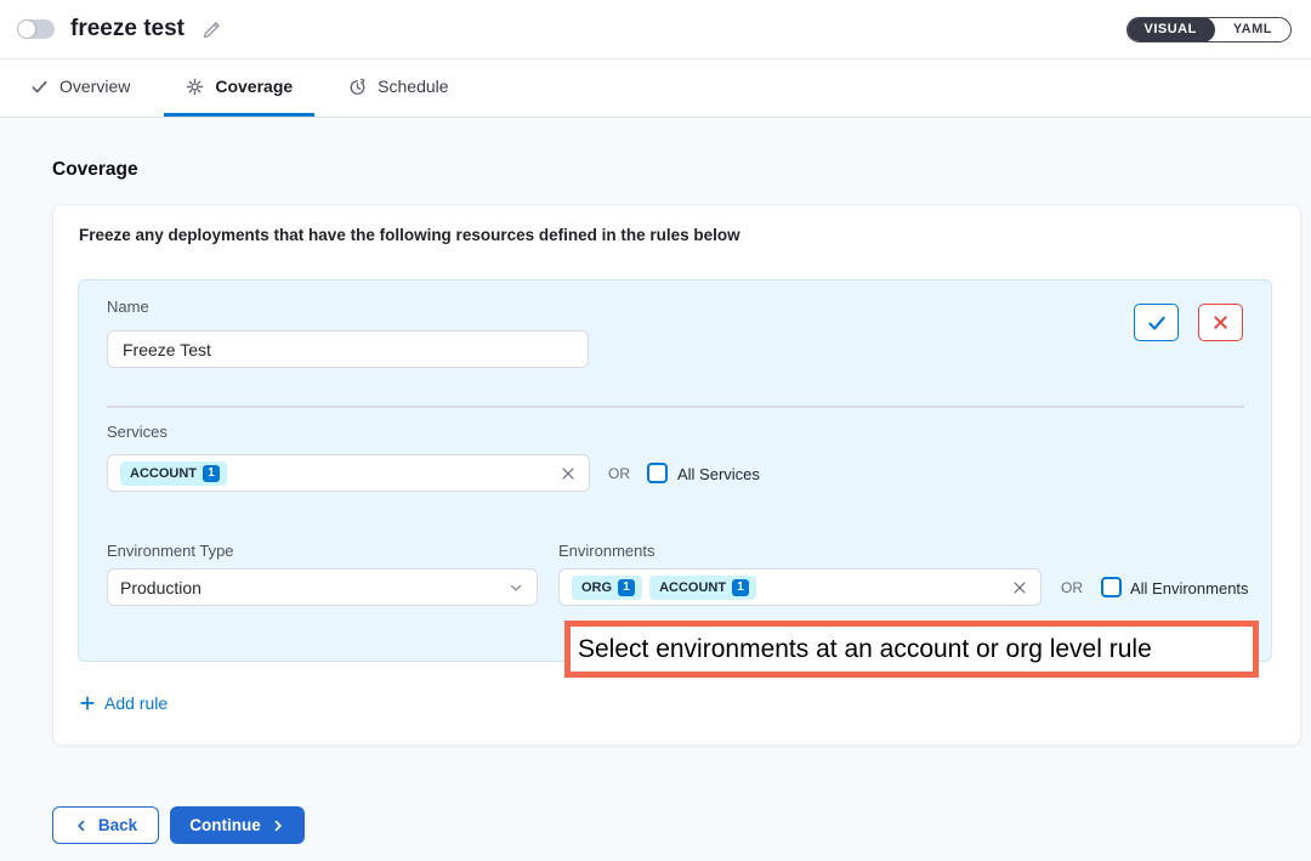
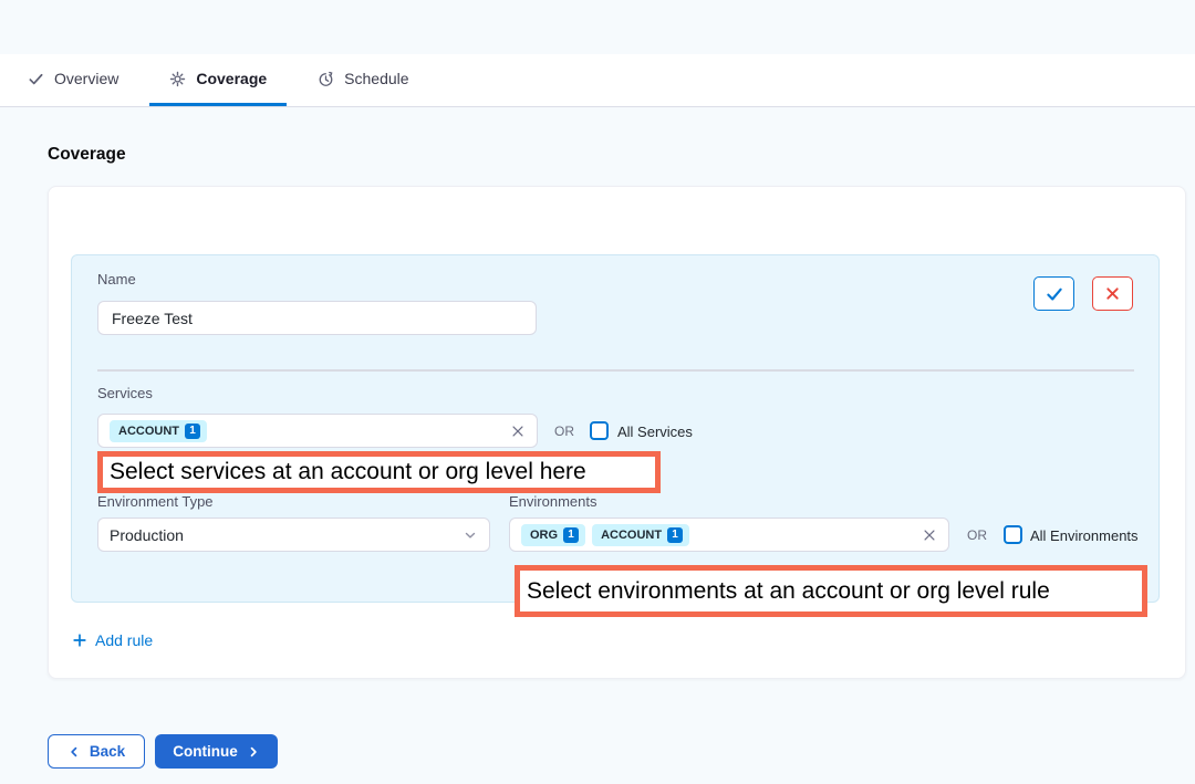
- freeze test
- VISUAL
- YAML
  Overview
  Coverage
  Schedule
  Coverage
- Freeze any deployments that have the following resources defined in the rules below
  Name
  Freeze Test
  Services
  ACCOUNT
  1
  OR
  All Services
+ Select services at an account or org level here
  Environment Type
  Production
  Environments
  ORG
  1
  ACCOUNT
  1
  OR
  All Environments
  Select environments at an account or org level rule
  Add rule
  Back
  Continue
